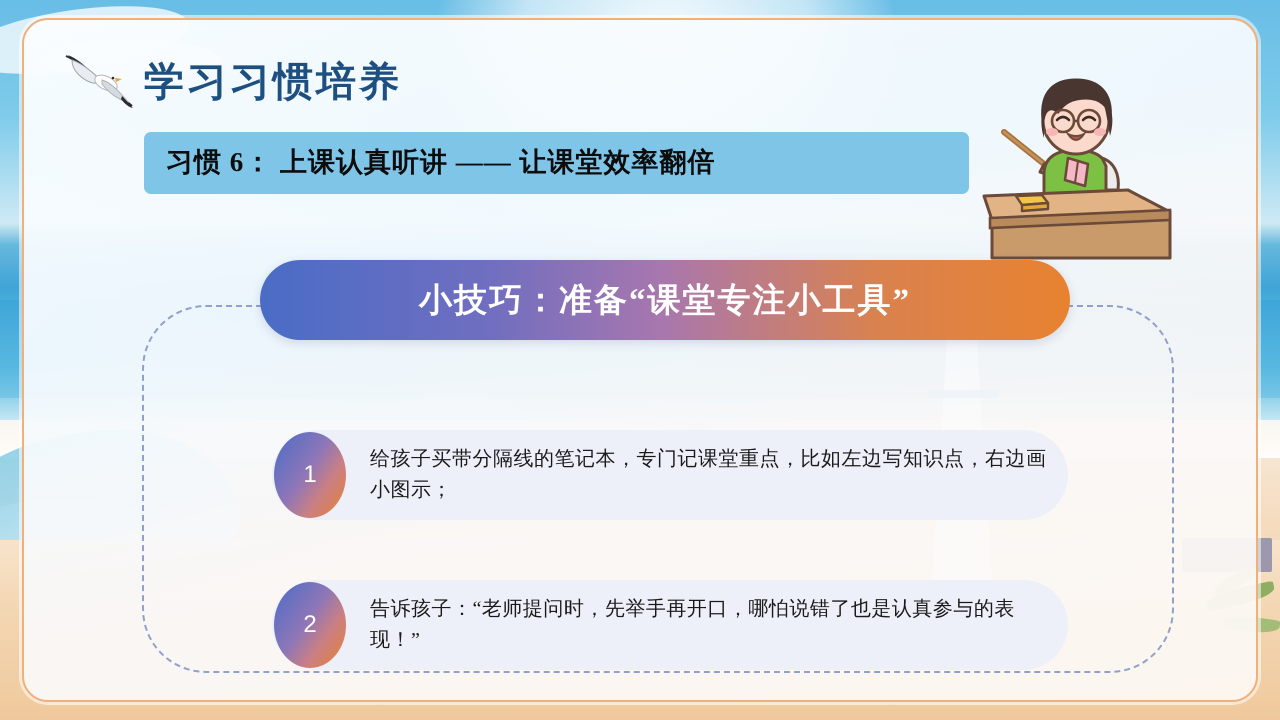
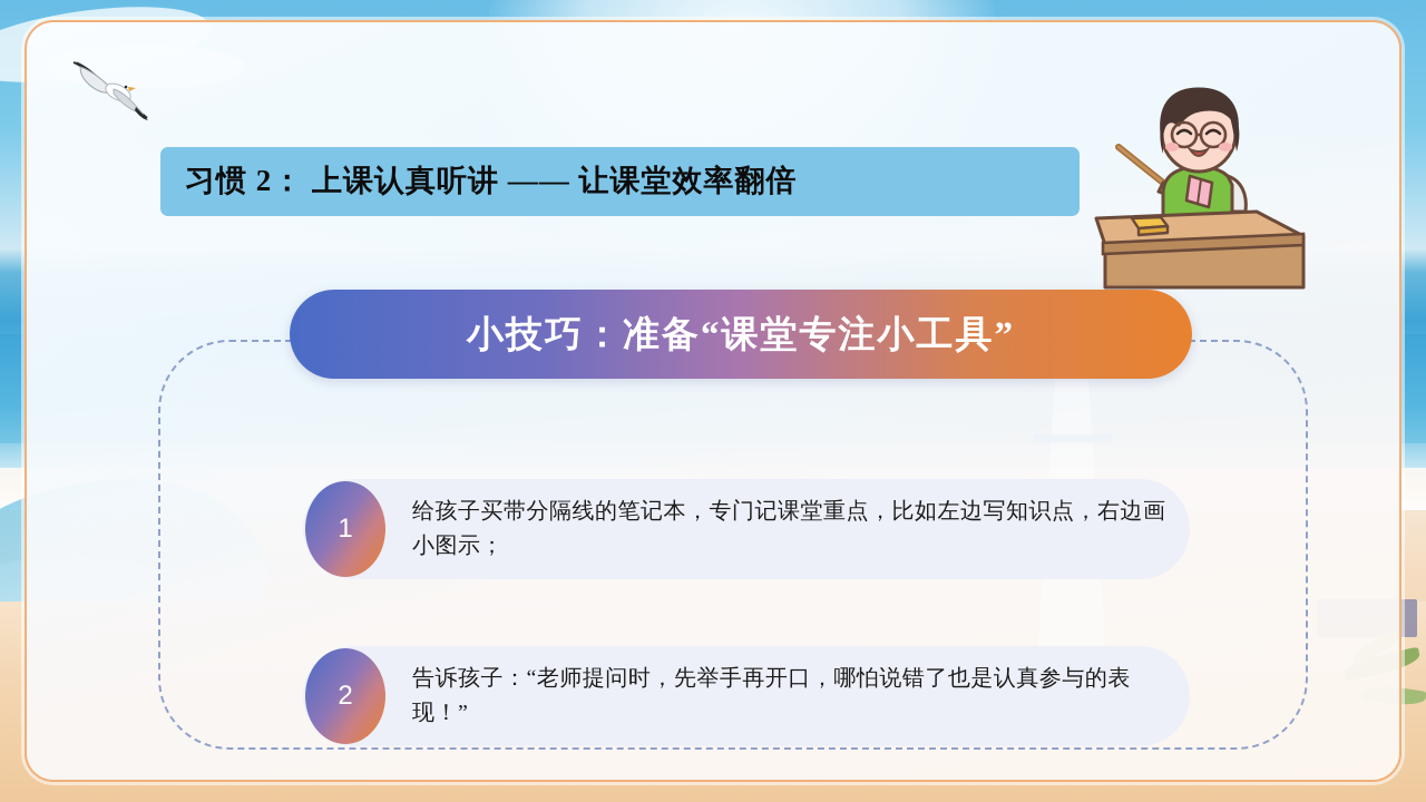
- 学习习惯培养
- 习惯 6： 上课认真听讲 —— 让课堂效率翻倍
+ 习惯 2： 上课认真听讲 —— 让课堂效率翻倍
  小技巧：准备“课堂专注小工具”
  1
  给孩子买带分隔线的笔记本，专门记课堂重点，比如左边写知识点，右边画小图示；
  2
  告诉孩子：“老师提问时，先举手再开口，哪怕说错了也是认真参与的表现！”
